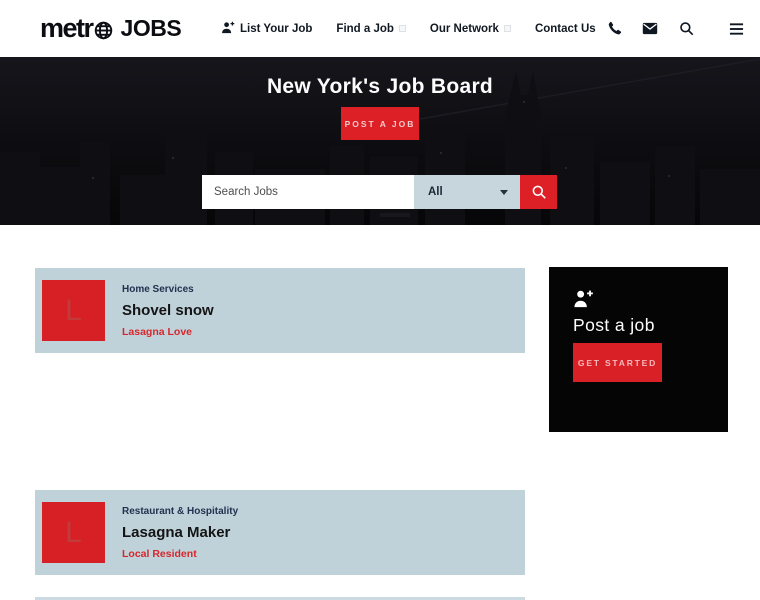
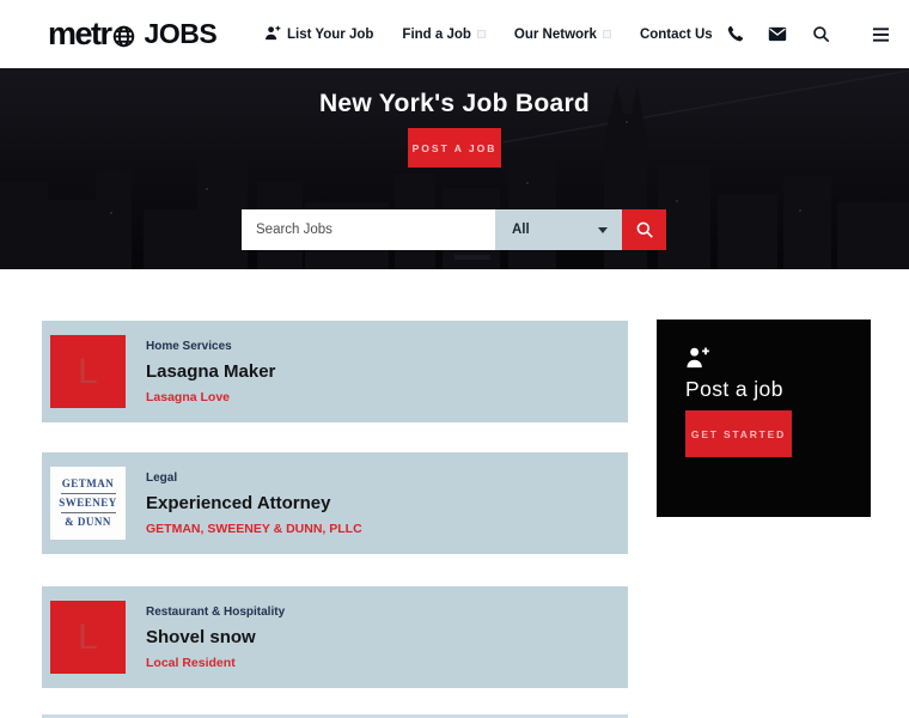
  metr
  JOBS
  List Your Job
  Find a Job
  Our Network
  Contact Us
  New York's Job Board
  POST A JOB
  Search Jobs
  All
  L
  Home Services
- Shovel snow
+ Lasagna Maker
  Lasagna Love
+ GETMAN
+ SWEENEY
+ & DUNN
+ Legal
+ Experienced Attorney
+ GETMAN, SWEENEY & DUNN, PLLC
  L
  Restaurant & Hospitality
- Lasagna Maker
+ Shovel snow
  Local Resident
  Post a job
  GET STARTED
